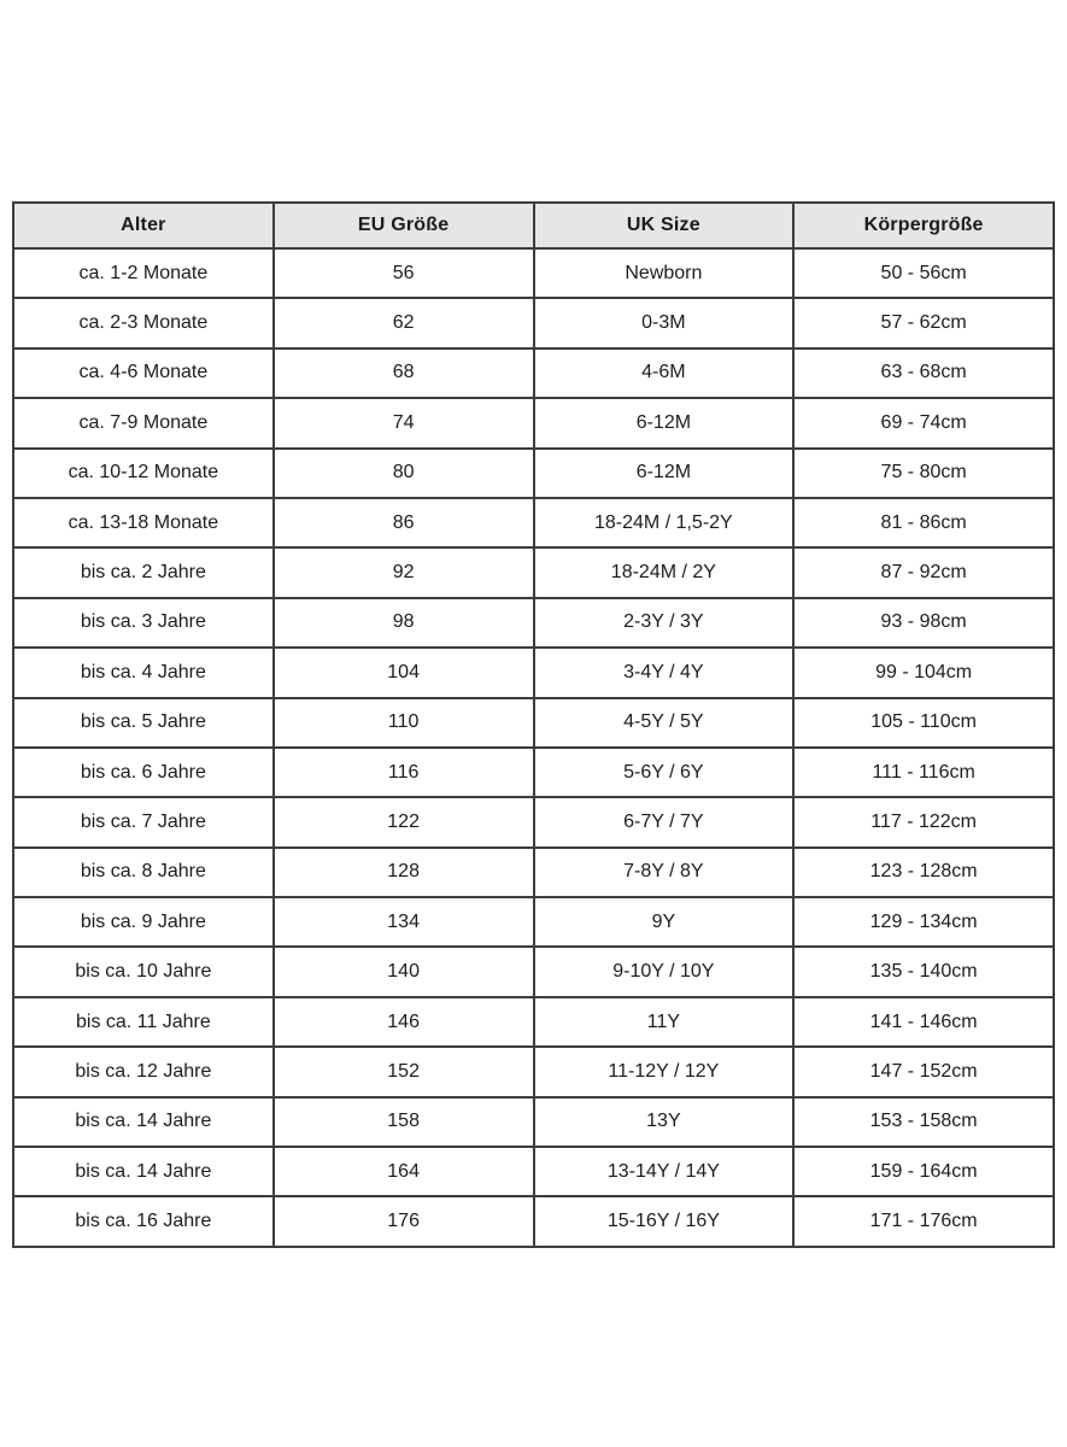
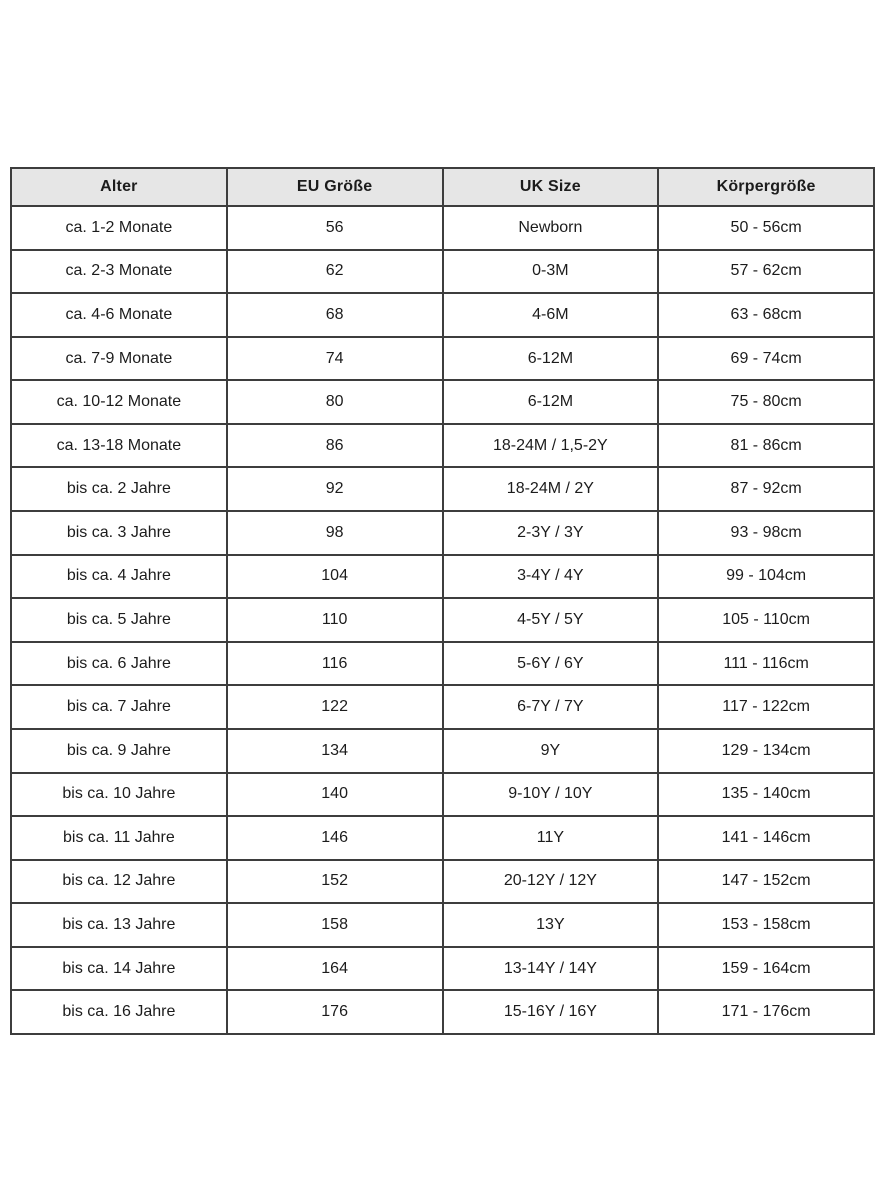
  Alter	EU Größe	UK Size	Körpergröße
  ca. 1-2 Monate	56	Newborn	50 - 56cm
  ca. 2-3 Monate	62	0-3M	57 - 62cm
  ca. 4-6 Monate	68	4-6M	63 - 68cm
  ca. 7-9 Monate	74	6-12M	69 - 74cm
  ca. 10-12 Monate	80	6-12M	75 - 80cm
  ca. 13-18 Monate	86	18-24M / 1,5-2Y	81 - 86cm
  bis ca. 2 Jahre	92	18-24M / 2Y	87 - 92cm
  bis ca. 3 Jahre	98	2-3Y / 3Y	93 - 98cm
  bis ca. 4 Jahre	104	3-4Y / 4Y	99 - 104cm
  bis ca. 5 Jahre	110	4-5Y / 5Y	105 - 110cm
  bis ca. 6 Jahre	116	5-6Y / 6Y	111 - 116cm
  bis ca. 7 Jahre	122	6-7Y / 7Y	117 - 122cm
- bis ca. 8 Jahre	128	7-8Y / 8Y	123 - 128cm
  bis ca. 9 Jahre	134	9Y	129 - 134cm
  bis ca. 10 Jahre	140	9-10Y / 10Y	135 - 140cm
  bis ca. 11 Jahre	146	11Y	141 - 146cm
- bis ca. 12 Jahre	152	11-12Y / 12Y	147 - 152cm
+ bis ca. 12 Jahre	152	20-12Y / 12Y	147 - 152cm
- bis ca. 14 Jahre	158	13Y	153 - 158cm
+ bis ca. 13 Jahre	158	13Y	153 - 158cm
  bis ca. 14 Jahre	164	13-14Y / 14Y	159 - 164cm
  bis ca. 16 Jahre	176	15-16Y / 16Y	171 - 176cm
